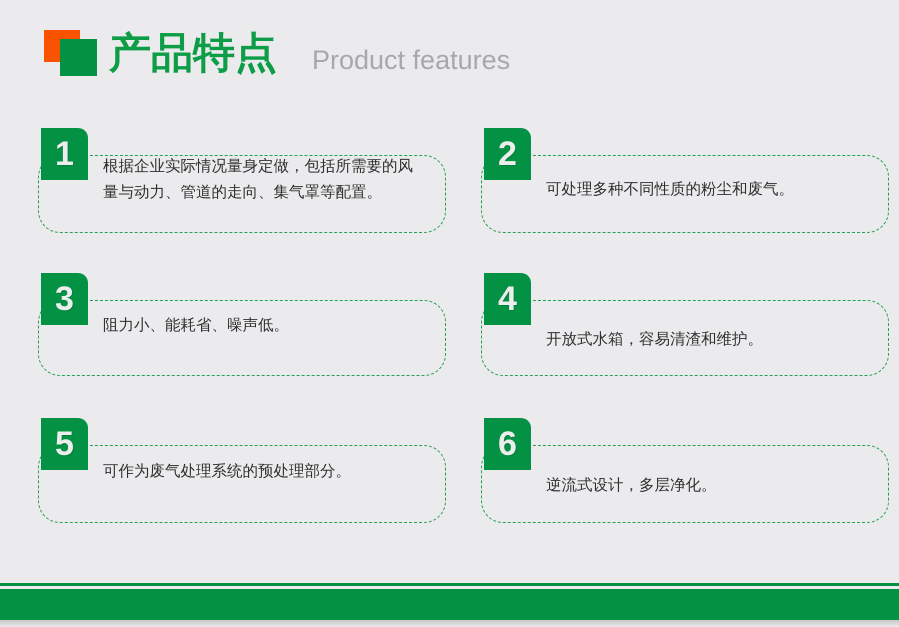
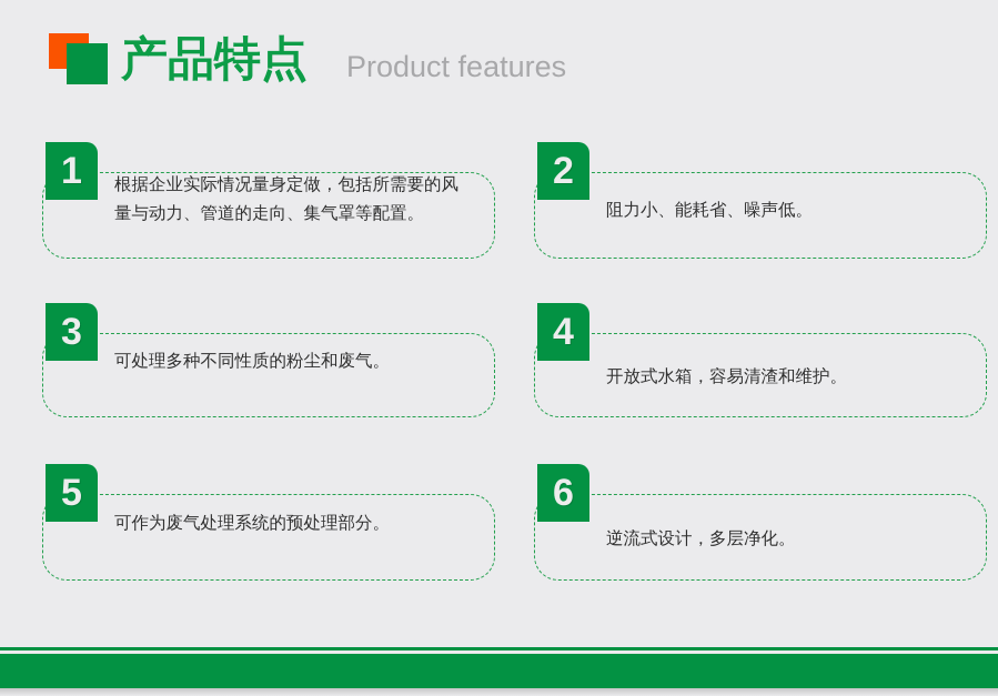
  产品特点
  Product features
  1
  根据企业实际情况量身定做，包括所需要的风量与动力、管道的走向、集气罩等配置。
  2
- 可处理多种不同性质的粉尘和废气。
+ 阻力小、能耗省、噪声低。
  3
- 阻力小、能耗省、噪声低。
+ 可处理多种不同性质的粉尘和废气。
  4
  开放式水箱，容易清渣和维护。
  5
  可作为废气处理系统的预处理部分。
  6
  逆流式设计，多层净化。
